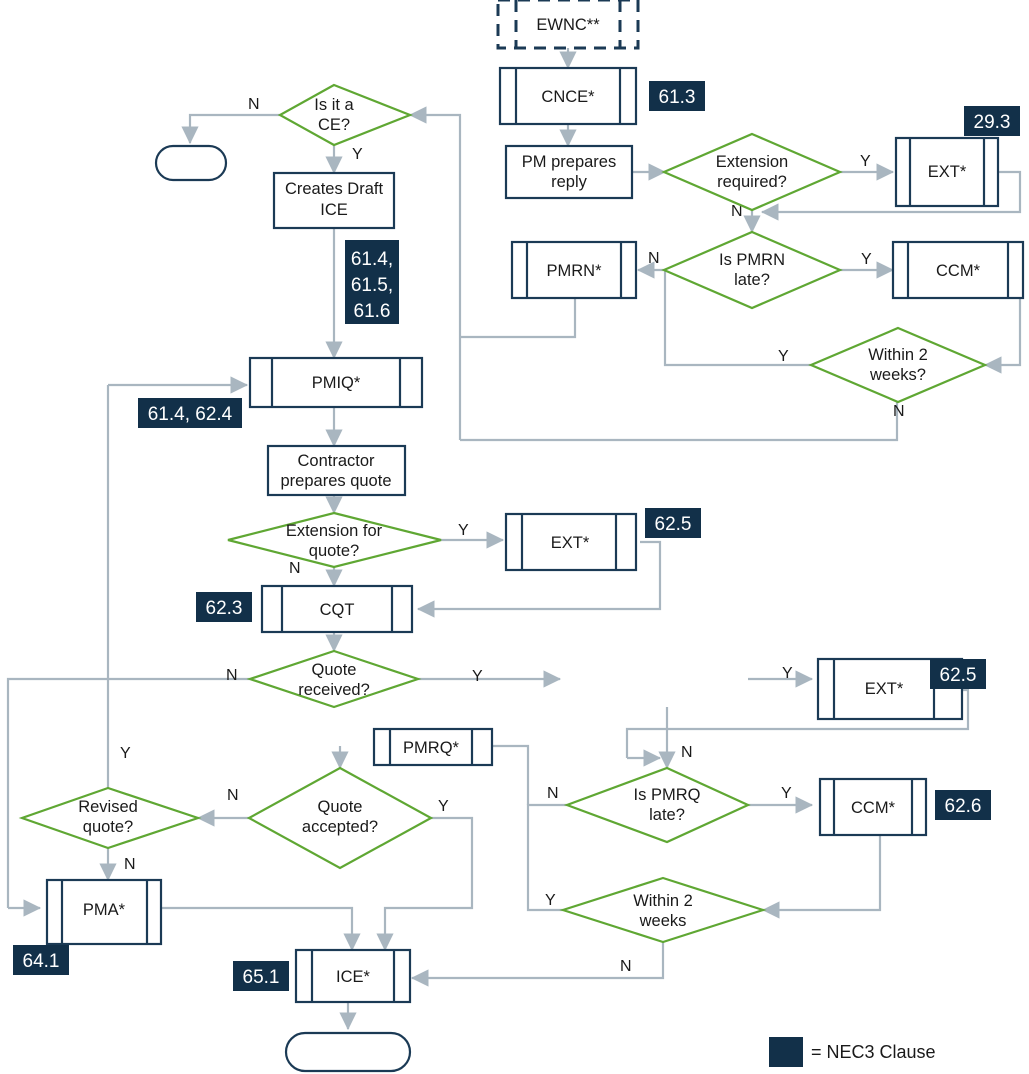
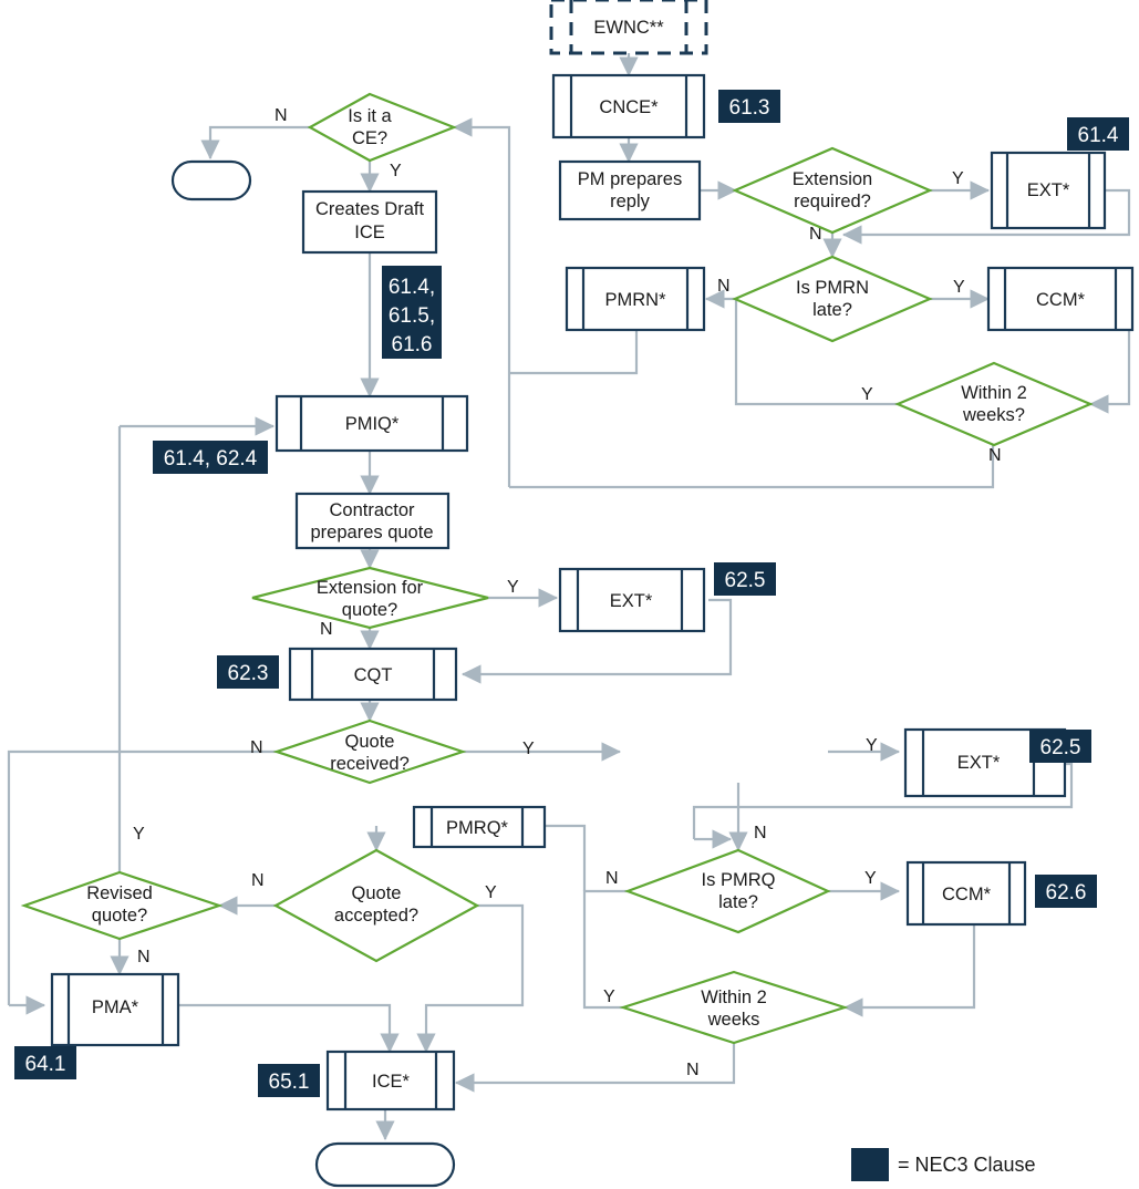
  N
  Y
  Y
  N
  N
  Y
  Y
  N
  Y
  N
  N
  Y
  Y
  N
  N
  Y
  Y
  N
  N
  Y
  Y
  N
  EWNC**
  CNCE*
  61.3
  PM prepares
  reply
  Extension
  required?
  EXT*
- 29.3
+ 61.4
  Is PMRN
  late?
  PMRN*
  CCM*
  Within 2
  weeks?
  Is it a
  CE?
  Creates Draft
  ICE
  61.4,
  61.5,
  61.6
  PMIQ*
  61.4, 62.4
  Contractor
  prepares quote
  Extension for
  quote?
  EXT*
  62.5
  CQT
  62.3
  Quote
  received?
  EXT*
  62.5
  Is PMRQ
  late?
  CCM*
  62.6
  Within 2
  weeks
  PMRQ*
  Quote
  accepted?
  Revised
  quote?
  PMA*
  64.1
  ICE*
  65.1
  = NEC3 Clause
